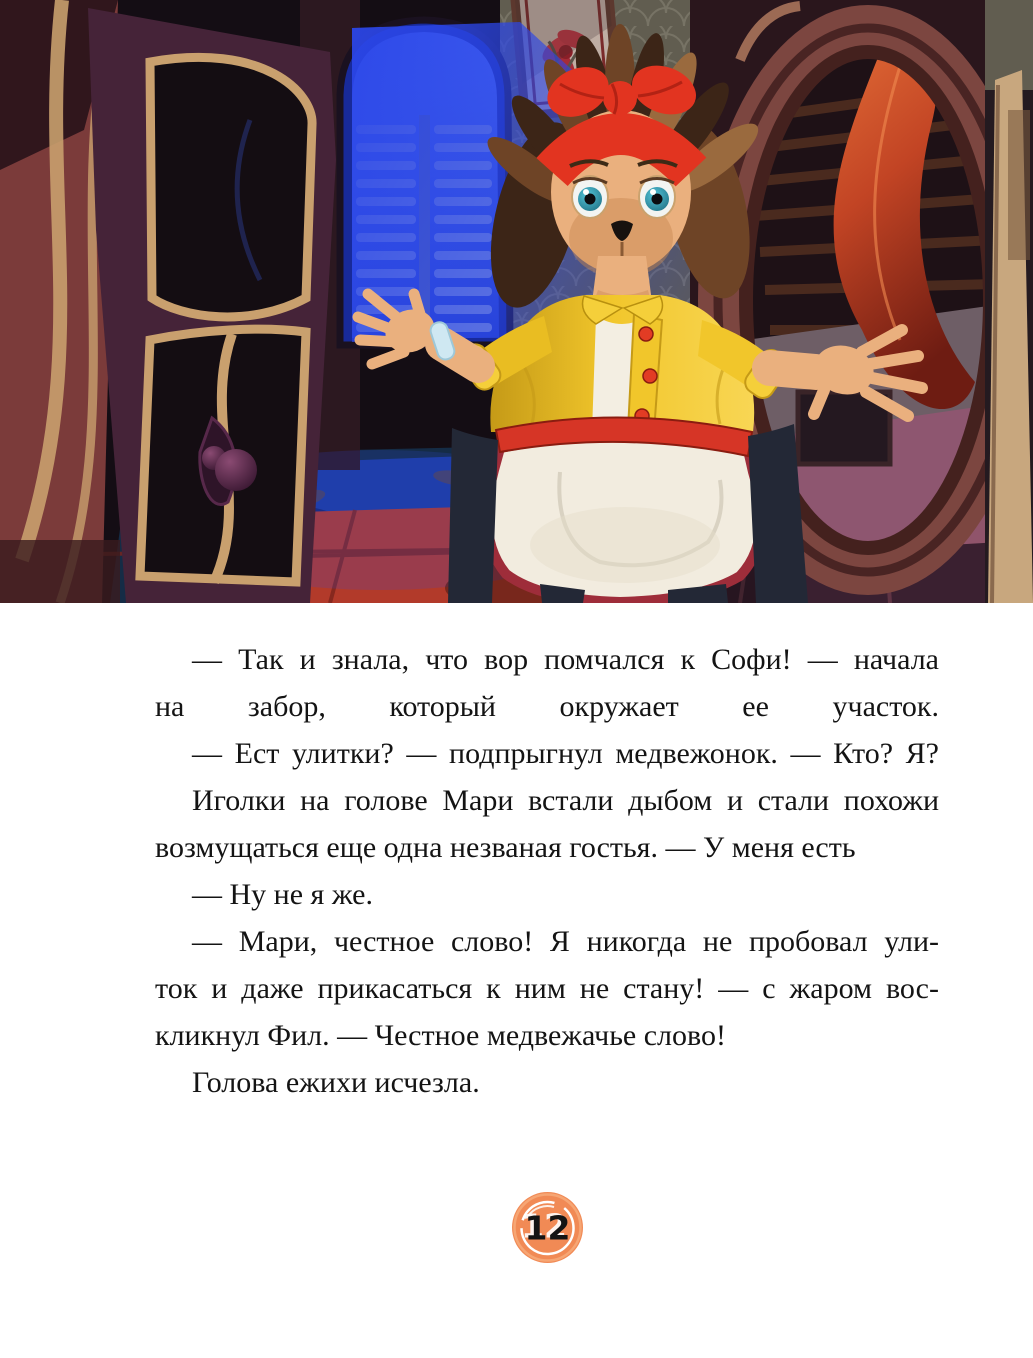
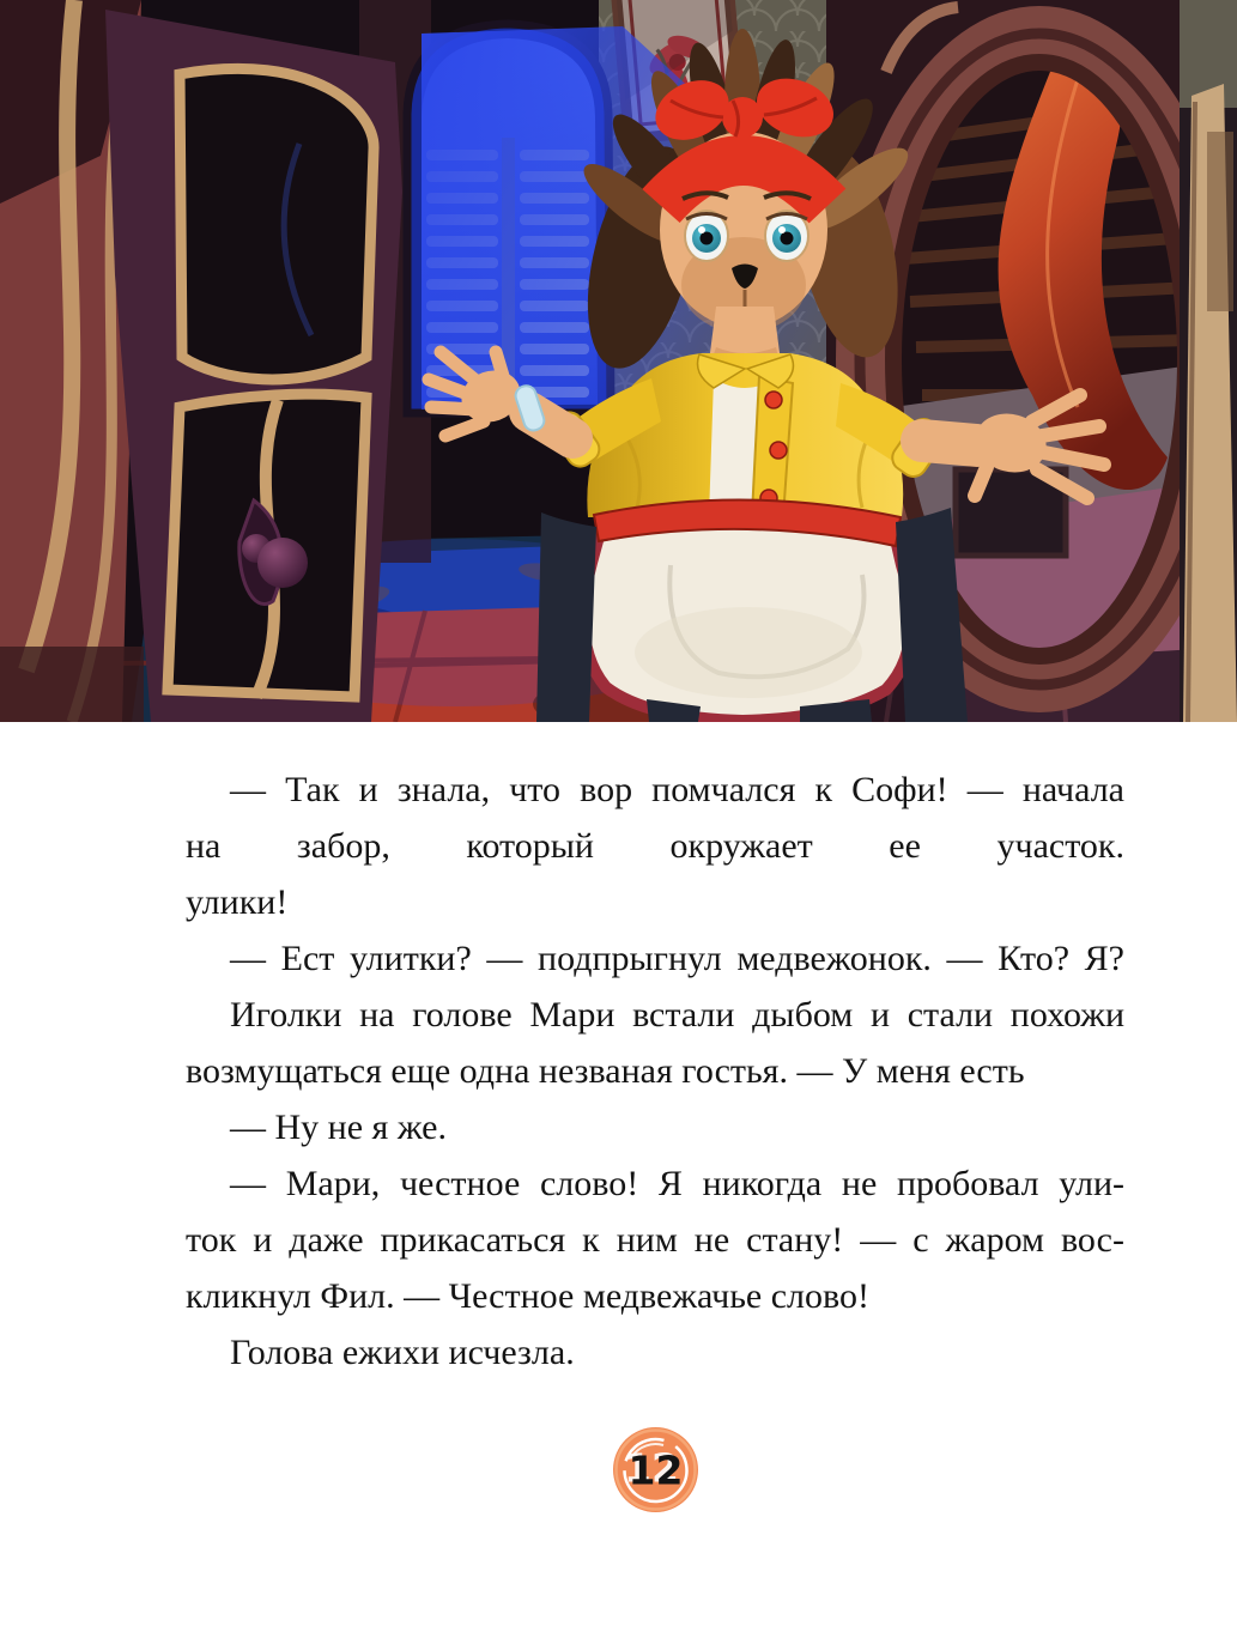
  — Так и знала, что вор помчался к Софи! — начала
  на забор, который окружает ее участок.
+ улики!
  — Ест улитки? — подпрыгнул медвежонок. — Кто? Я?
  Иголки на голове Мари встали дыбом и стали похожи
  возмущаться еще одна незваная гостья. — У меня есть
  — Ну не я же.
  — Мари, честное слово! Я никогда не пробовал ули-
  ток и даже прикасаться к ним не стану! — с жаром вос-
  кликнул Фил. — Честное медвежачье слово!
  Голова ежихи исчезла.
  12
